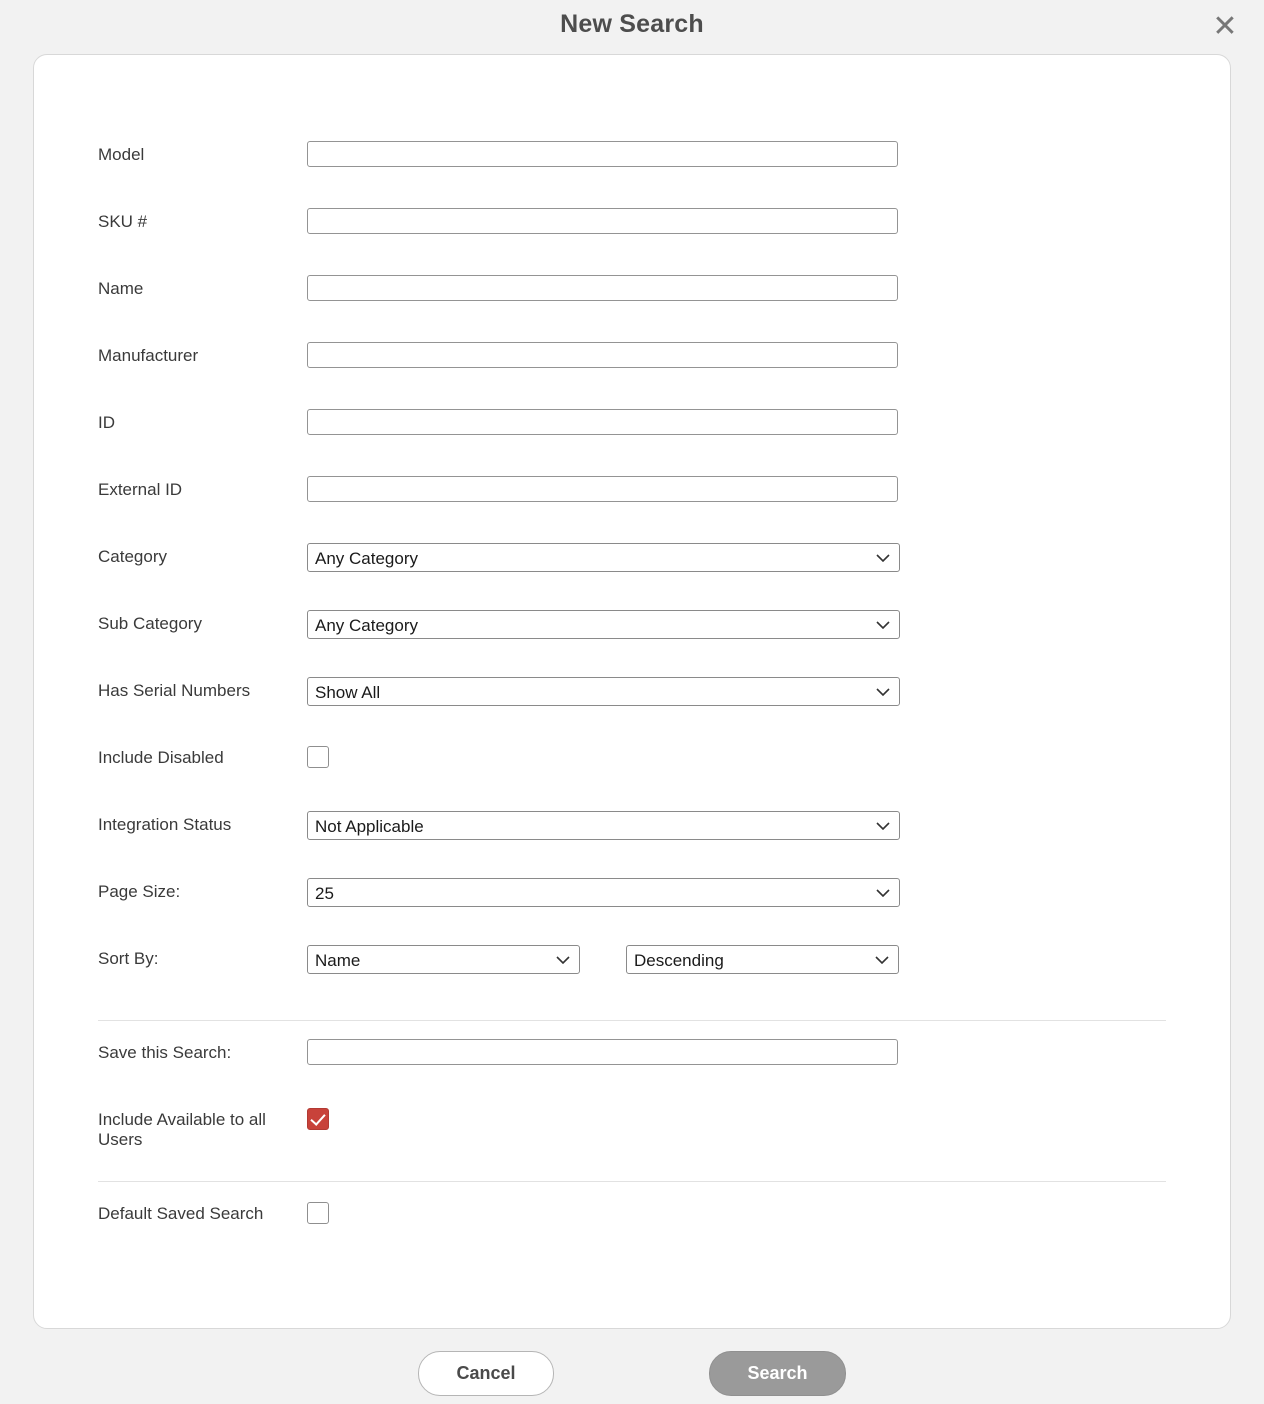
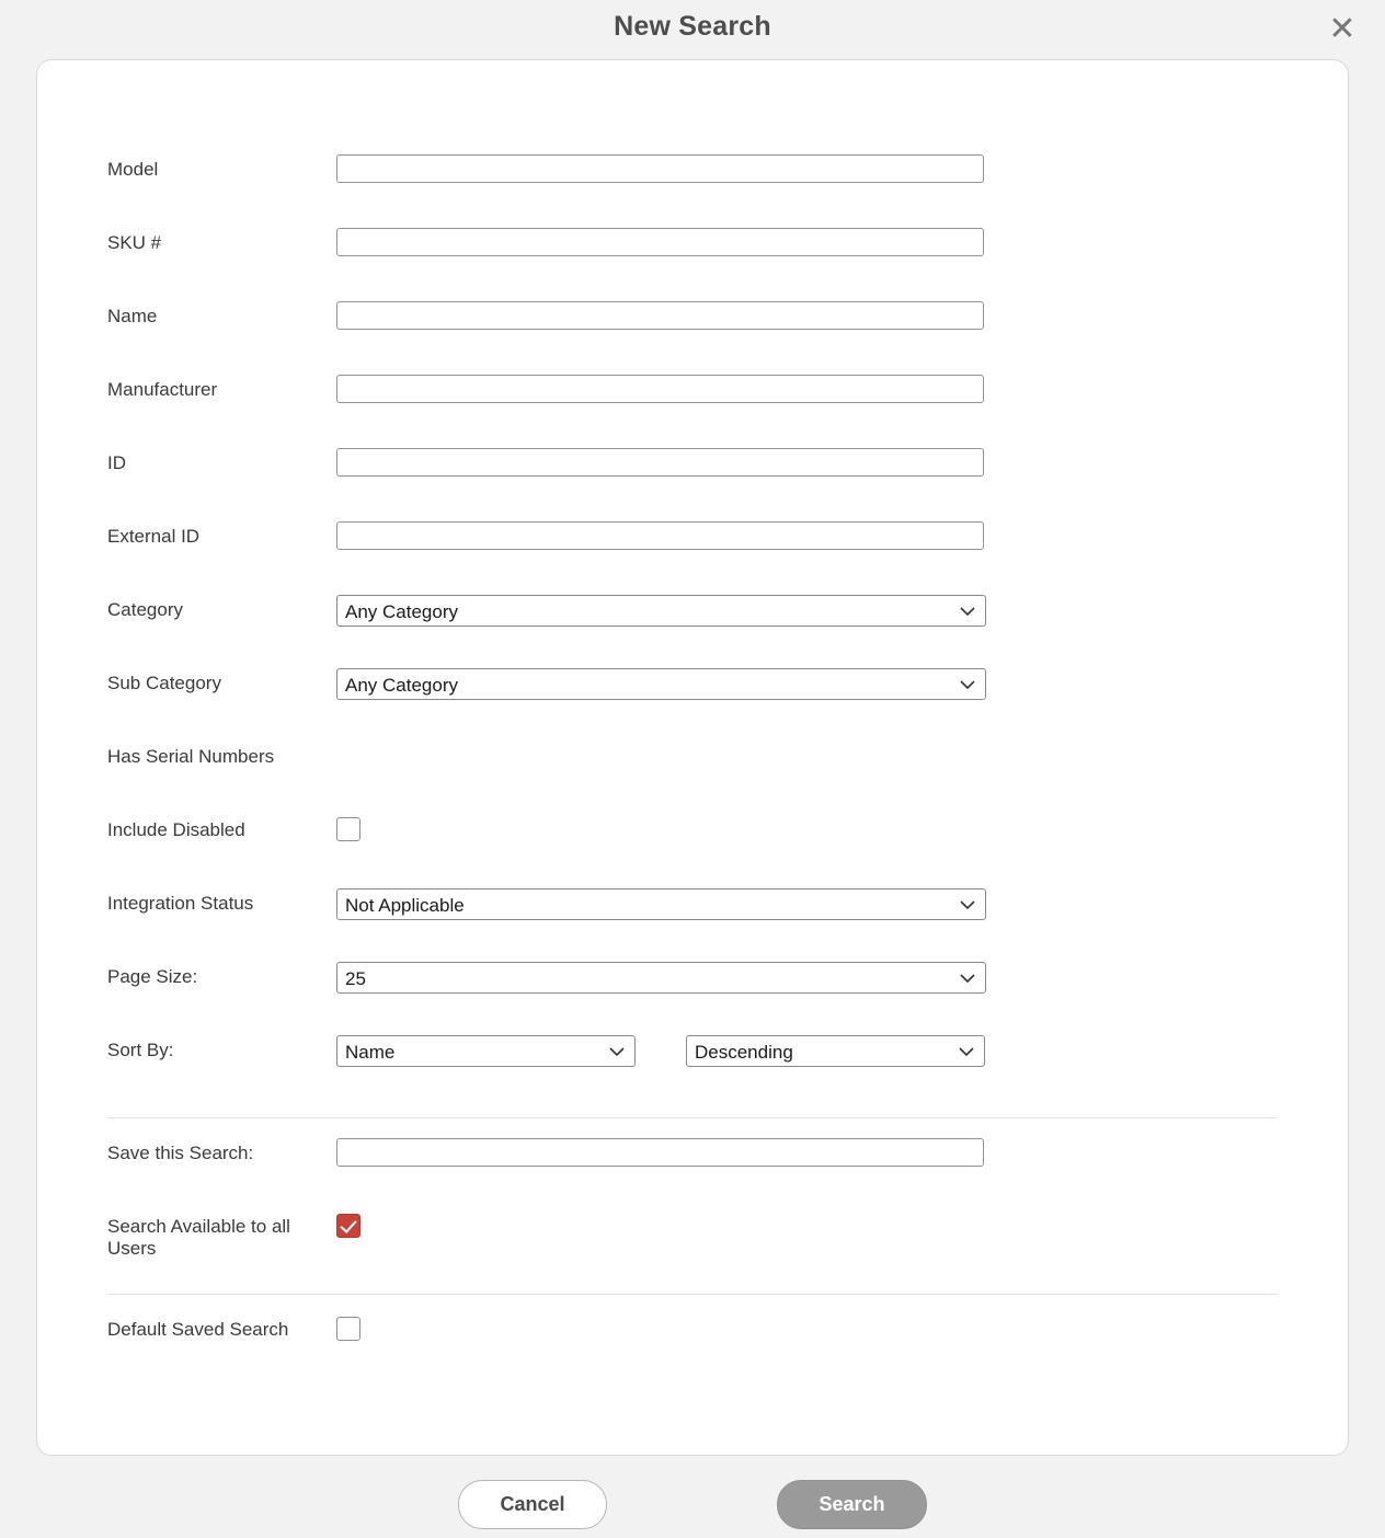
  New Search
  ✕
  Model
  SKU #
  Name
  Manufacturer
  ID
  External ID
  Category
  Any Category
  Sub Category
  Any Category
  Has Serial Numbers
- Show All
  Include Disabled
  Integration Status
  Not Applicable
  Page Size:
  25
  Sort By:
  Name
  Descending
  Save this Search:
- Include Available to all Users
+ Search Available to all Users
  Default Saved Search
  Cancel
  Search
